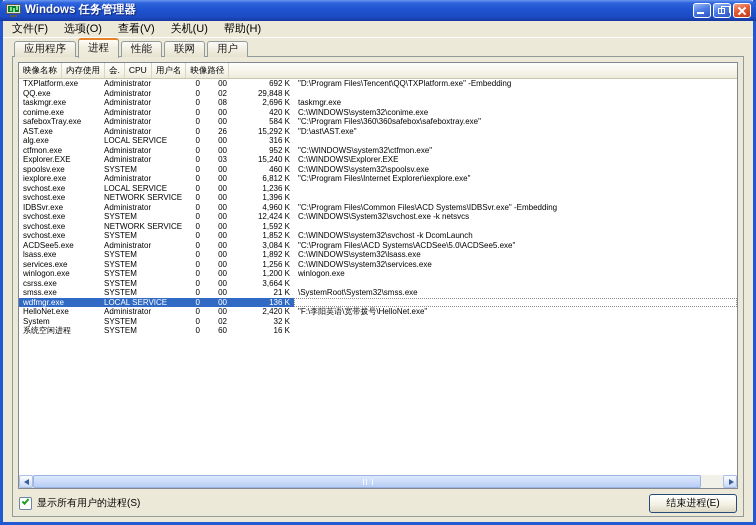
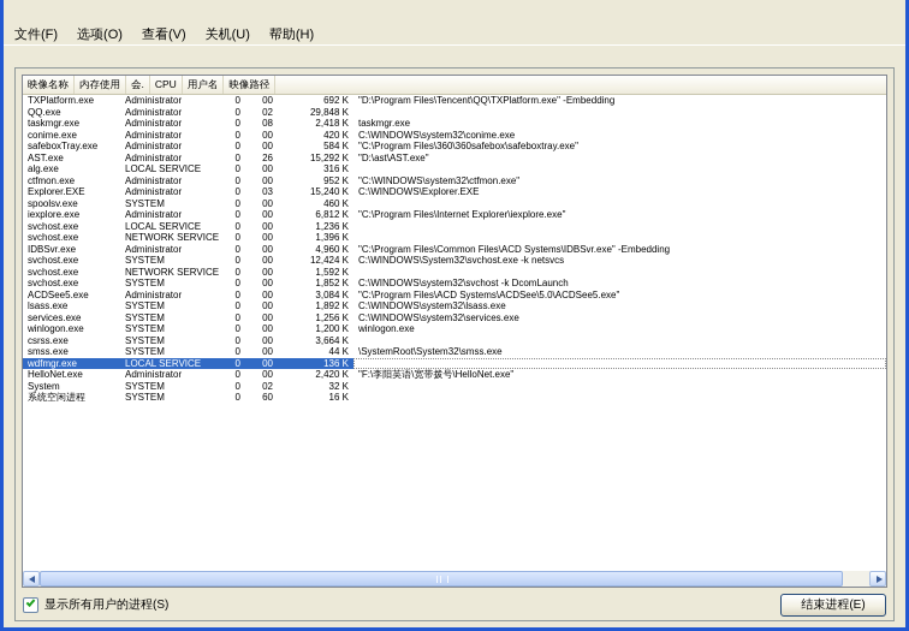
- Windows 任务管理器
  文件(F)
  选项(O)
  查看(V)
  关机(U)
  帮助(H)
- 应用程序
- 进程
- 性能
- 联网
- 用户
  映像名称
  内存使用
  会.
  CPU
  用户名
  映像路径
  TXPlatform.exe
  Administrator
  0
  00
  692 K
  "D:\Program Files\Tencent\QQ\TXPlatform.exe" -Embedding
  QQ.exe
  Administrator
  0
  02
  29,848 K
  taskmgr.exe
  Administrator
  0
  08
- 2,696 K
+ 2,418 K
  taskmgr.exe
  conime.exe
  Administrator
  0
  00
  420 K
  C:\WINDOWS\system32\conime.exe
  safeboxTray.exe
  Administrator
  0
  00
  584 K
  "C:\Program Files\360\360safebox\safeboxtray.exe"
  AST.exe
  Administrator
  0
  26
  15,292 K
  "D:\ast\AST.exe"
  alg.exe
  LOCAL SERVICE
  0
  00
  316 K
  ctfmon.exe
  Administrator
  0
  00
  952 K
  "C:\WINDOWS\system32\ctfmon.exe"
  Explorer.EXE
  Administrator
  0
  03
  15,240 K
  C:\WINDOWS\Explorer.EXE
  spoolsv.exe
  SYSTEM
  0
  00
  460 K
- C:\WINDOWS\system32\spoolsv.exe
  iexplore.exe
  Administrator
  0
  00
  6,812 K
  "C:\Program Files\Internet Explorer\iexplore.exe"
  svchost.exe
  LOCAL SERVICE
  0
  00
  1,236 K
  svchost.exe
  NETWORK SERVICE
  0
  00
  1,396 K
  IDBSvr.exe
  Administrator
  0
  00
  4,960 K
  "C:\Program Files\Common Files\ACD Systems\IDBSvr.exe" -Embedding
  svchost.exe
  SYSTEM
  0
  00
  12,424 K
  C:\WINDOWS\System32\svchost.exe -k netsvcs
  svchost.exe
  NETWORK SERVICE
  0
  00
  1,592 K
  svchost.exe
  SYSTEM
  0
  00
  1,852 K
  C:\WINDOWS\system32\svchost -k DcomLaunch
  ACDSee5.exe
  Administrator
  0
  00
  3,084 K
  "C:\Program Files\ACD Systems\ACDSee\5.0\ACDSee5.exe"
  lsass.exe
  SYSTEM
  0
  00
  1,892 K
  C:\WINDOWS\system32\lsass.exe
  services.exe
  SYSTEM
  0
  00
  1,256 K
  C:\WINDOWS\system32\services.exe
  winlogon.exe
  SYSTEM
  0
  00
  1,200 K
  winlogon.exe
  csrss.exe
  SYSTEM
  0
  00
  3,664 K
  smss.exe
  SYSTEM
  0
  00
- 21 K
+ 44 K
  \SystemRoot\System32\smss.exe
  wdfmgr.exe
  LOCAL SERVICE
  0
  00
  136 K
  HelloNet.exe
  Administrator
  0
  00
  2,420 K
  "F:\李阳英语\宽带拨号\HelloNet.exe"
  System
  SYSTEM
  0
  02
  32 K
  系统空闲进程
  SYSTEM
  0
  60
  16 K
  显示所有用户的进程(S)
  结束进程(E)
